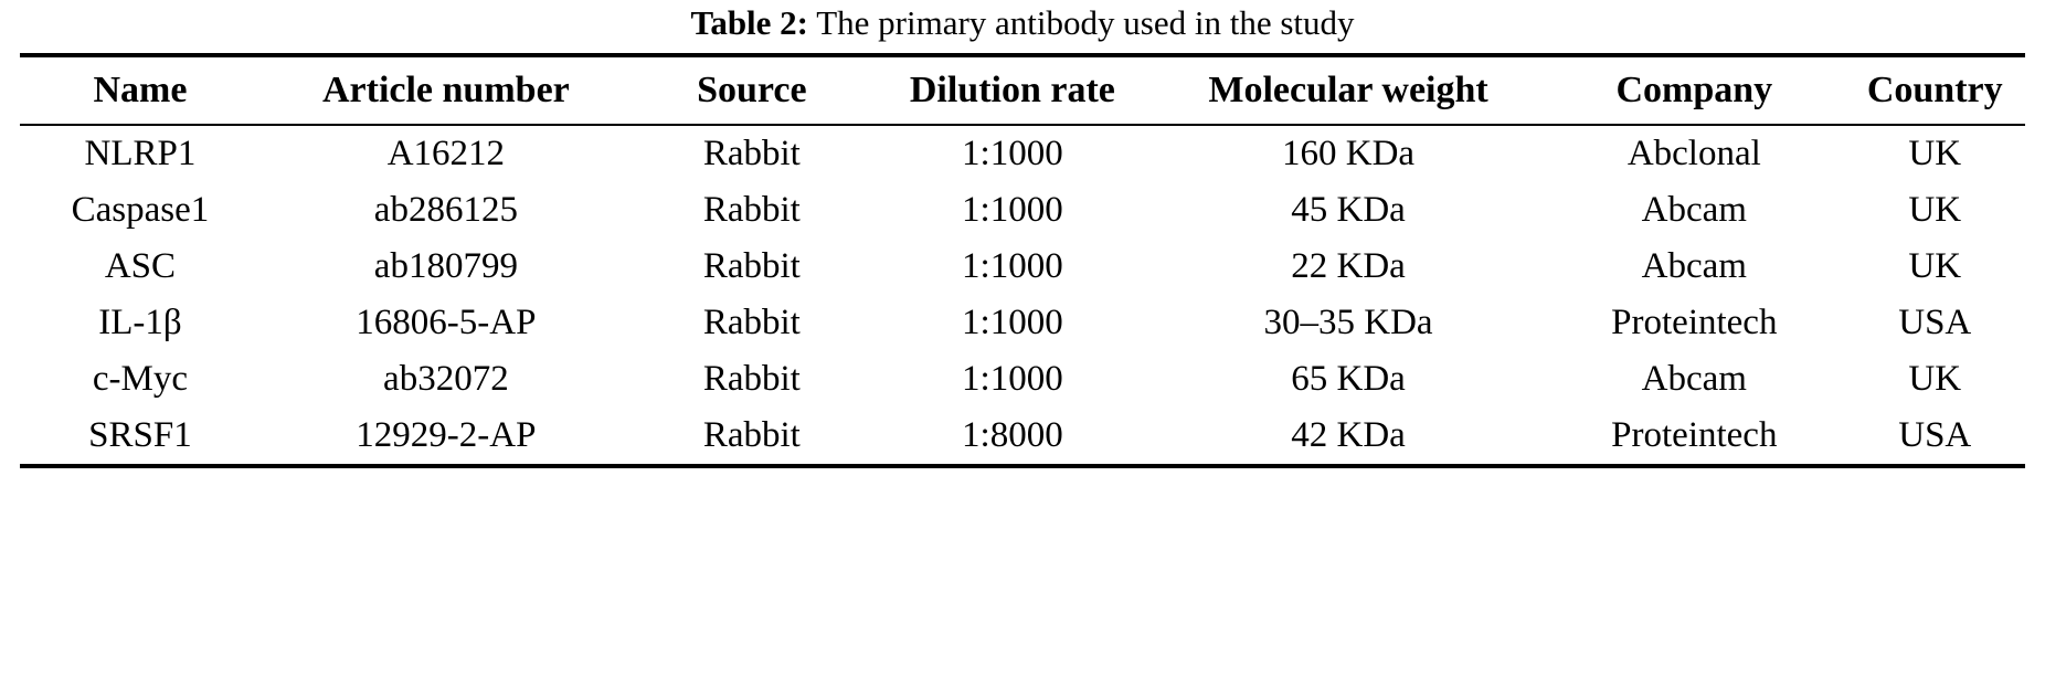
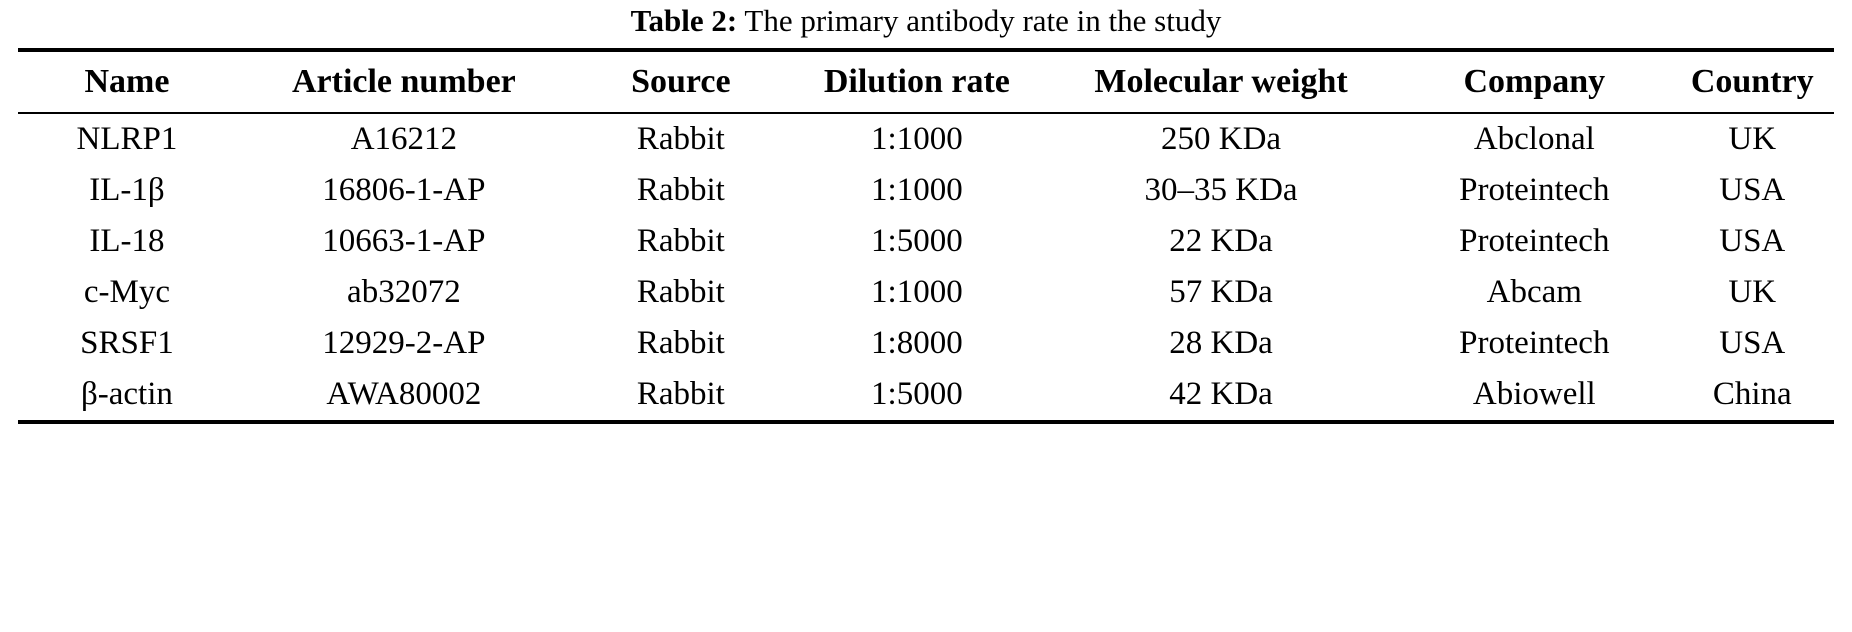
- Table 2: The primary antibody used in the study
+ Table 2: The primary antibody rate in the study
  Name	Article number	Source	Dilution rate	Molecular weight	Company	Country
- NLRP1	A16212	Rabbit	1:1000	160 KDa	Abclonal	UK
+ NLRP1	A16212	Rabbit	1:1000	250 KDa	Abclonal	UK
- Caspase1	ab286125	Rabbit	1:1000	45 KDa	Abcam	UK
- ASC	ab180799	Rabbit	1:1000	22 KDa	Abcam	UK
- IL-1β	16806-5-AP	Rabbit	1:1000	30–35 KDa	Proteintech	USA
+ IL-1β	16806-1-AP	Rabbit	1:1000	30–35 KDa	Proteintech	USA
+ IL-18	10663-1-AP	Rabbit	1:5000	22 KDa	Proteintech	USA
- c-Myc	ab32072	Rabbit	1:1000	65 KDa	Abcam	UK
+ c-Myc	ab32072	Rabbit	1:1000	57 KDa	Abcam	UK
- SRSF1	12929-2-AP	Rabbit	1:8000	42 KDa	Proteintech	USA
+ SRSF1	12929-2-AP	Rabbit	1:8000	28 KDa	Proteintech	USA
+ β-actin	AWA80002	Rabbit	1:5000	42 KDa	Abiowell	China
